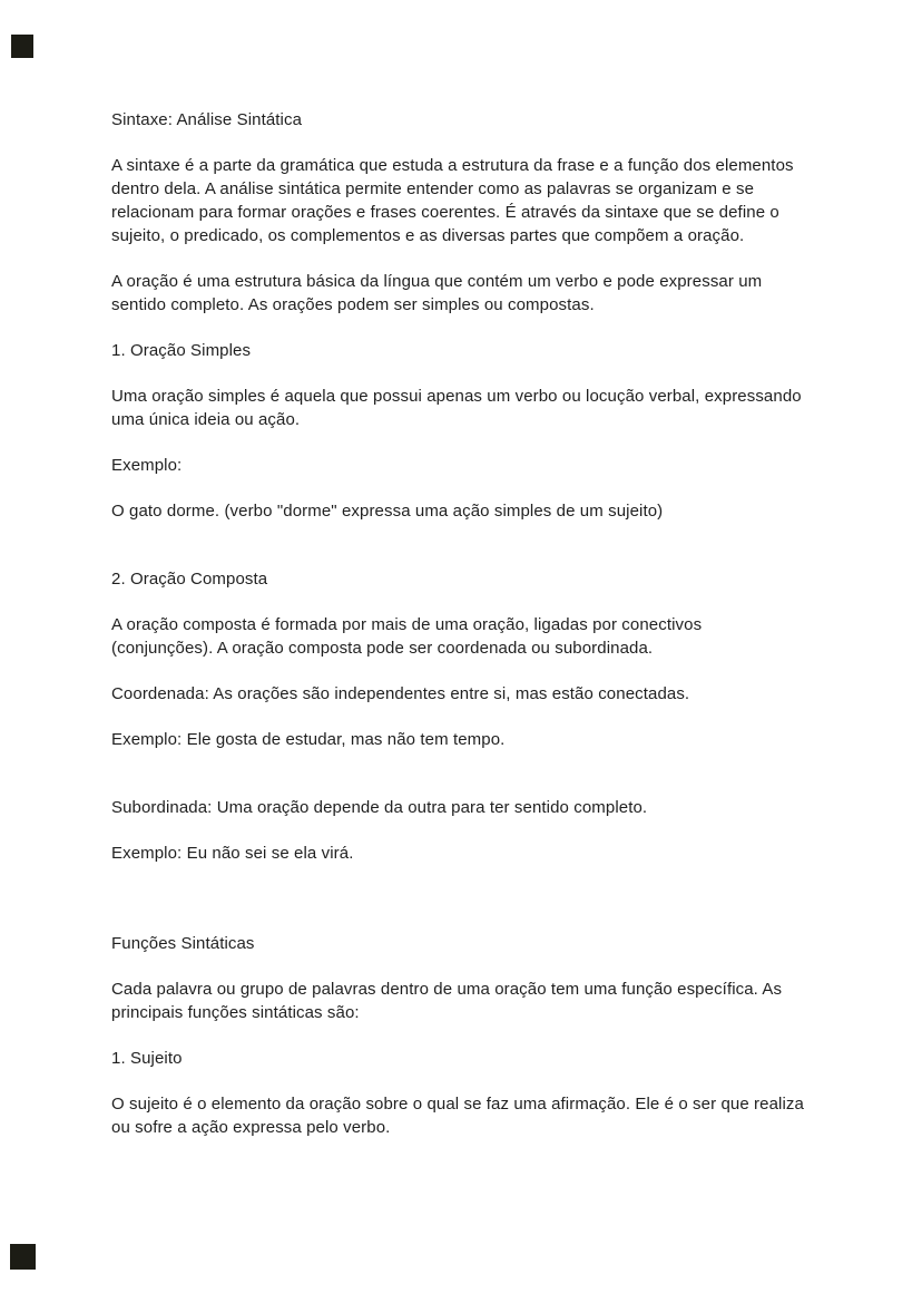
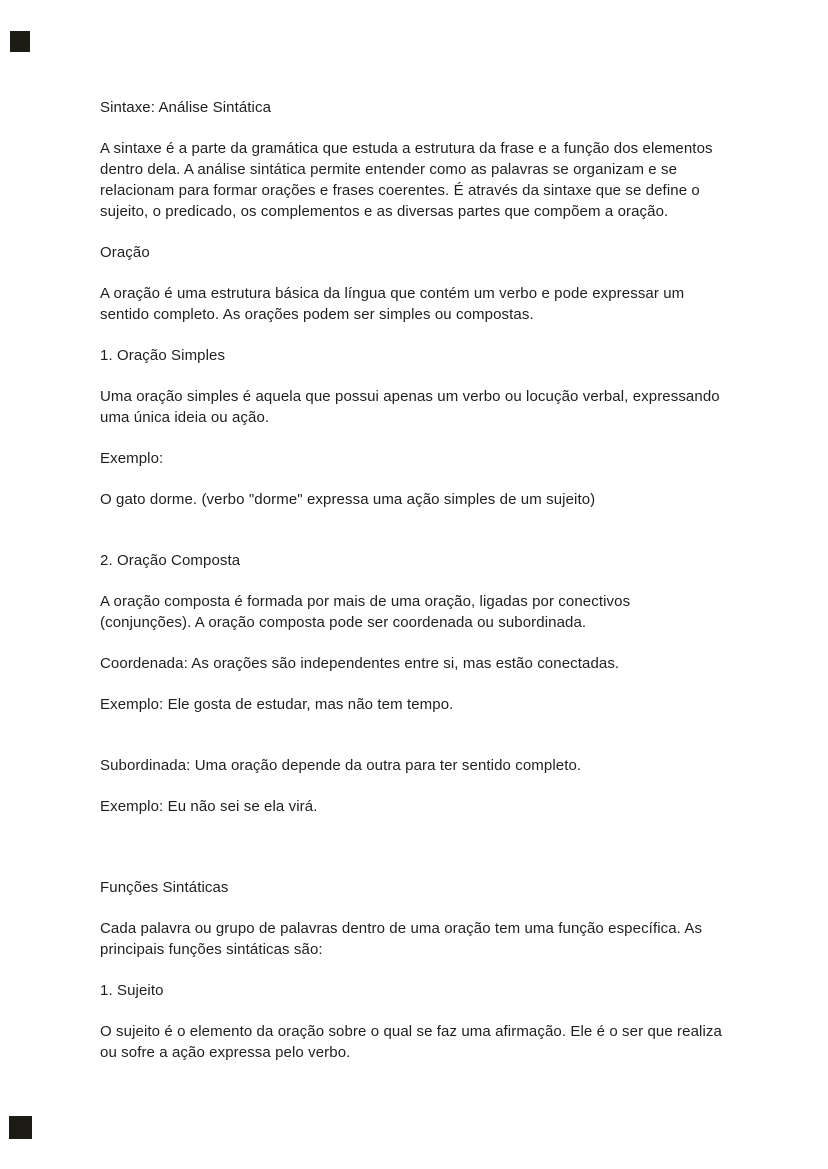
  Sintaxe: Análise Sintática
  A sintaxe é a parte da gramática que estuda a estrutura da frase e a função dos elementos
  dentro dela. A análise sintática permite entender como as palavras se organizam e se
  relacionam para formar orações e frases coerentes. É através da sintaxe que se define o
  sujeito, o predicado, os complementos e as diversas partes que compõem a oração.
+ Oração
  A oração é uma estrutura básica da língua que contém um verbo e pode expressar um
  sentido completo. As orações podem ser simples ou compostas.
  1. Oração Simples
  Uma oração simples é aquela que possui apenas um verbo ou locução verbal, expressando
  uma única ideia ou ação.
  Exemplo:
  O gato dorme. (verbo "dorme" expressa uma ação simples de um sujeito)
  2. Oração Composta
  A oração composta é formada por mais de uma oração, ligadas por conectivos
  (conjunções). A oração composta pode ser coordenada ou subordinada.
  Coordenada: As orações são independentes entre si, mas estão conectadas.
  Exemplo: Ele gosta de estudar, mas não tem tempo.
  Subordinada: Uma oração depende da outra para ter sentido completo.
  Exemplo: Eu não sei se ela virá.
  Funções Sintáticas
  Cada palavra ou grupo de palavras dentro de uma oração tem uma função específica. As
  principais funções sintáticas são:
  1. Sujeito
  O sujeito é o elemento da oração sobre o qual se faz uma afirmação. Ele é o ser que realiza
  ou sofre a ação expressa pelo verbo.
